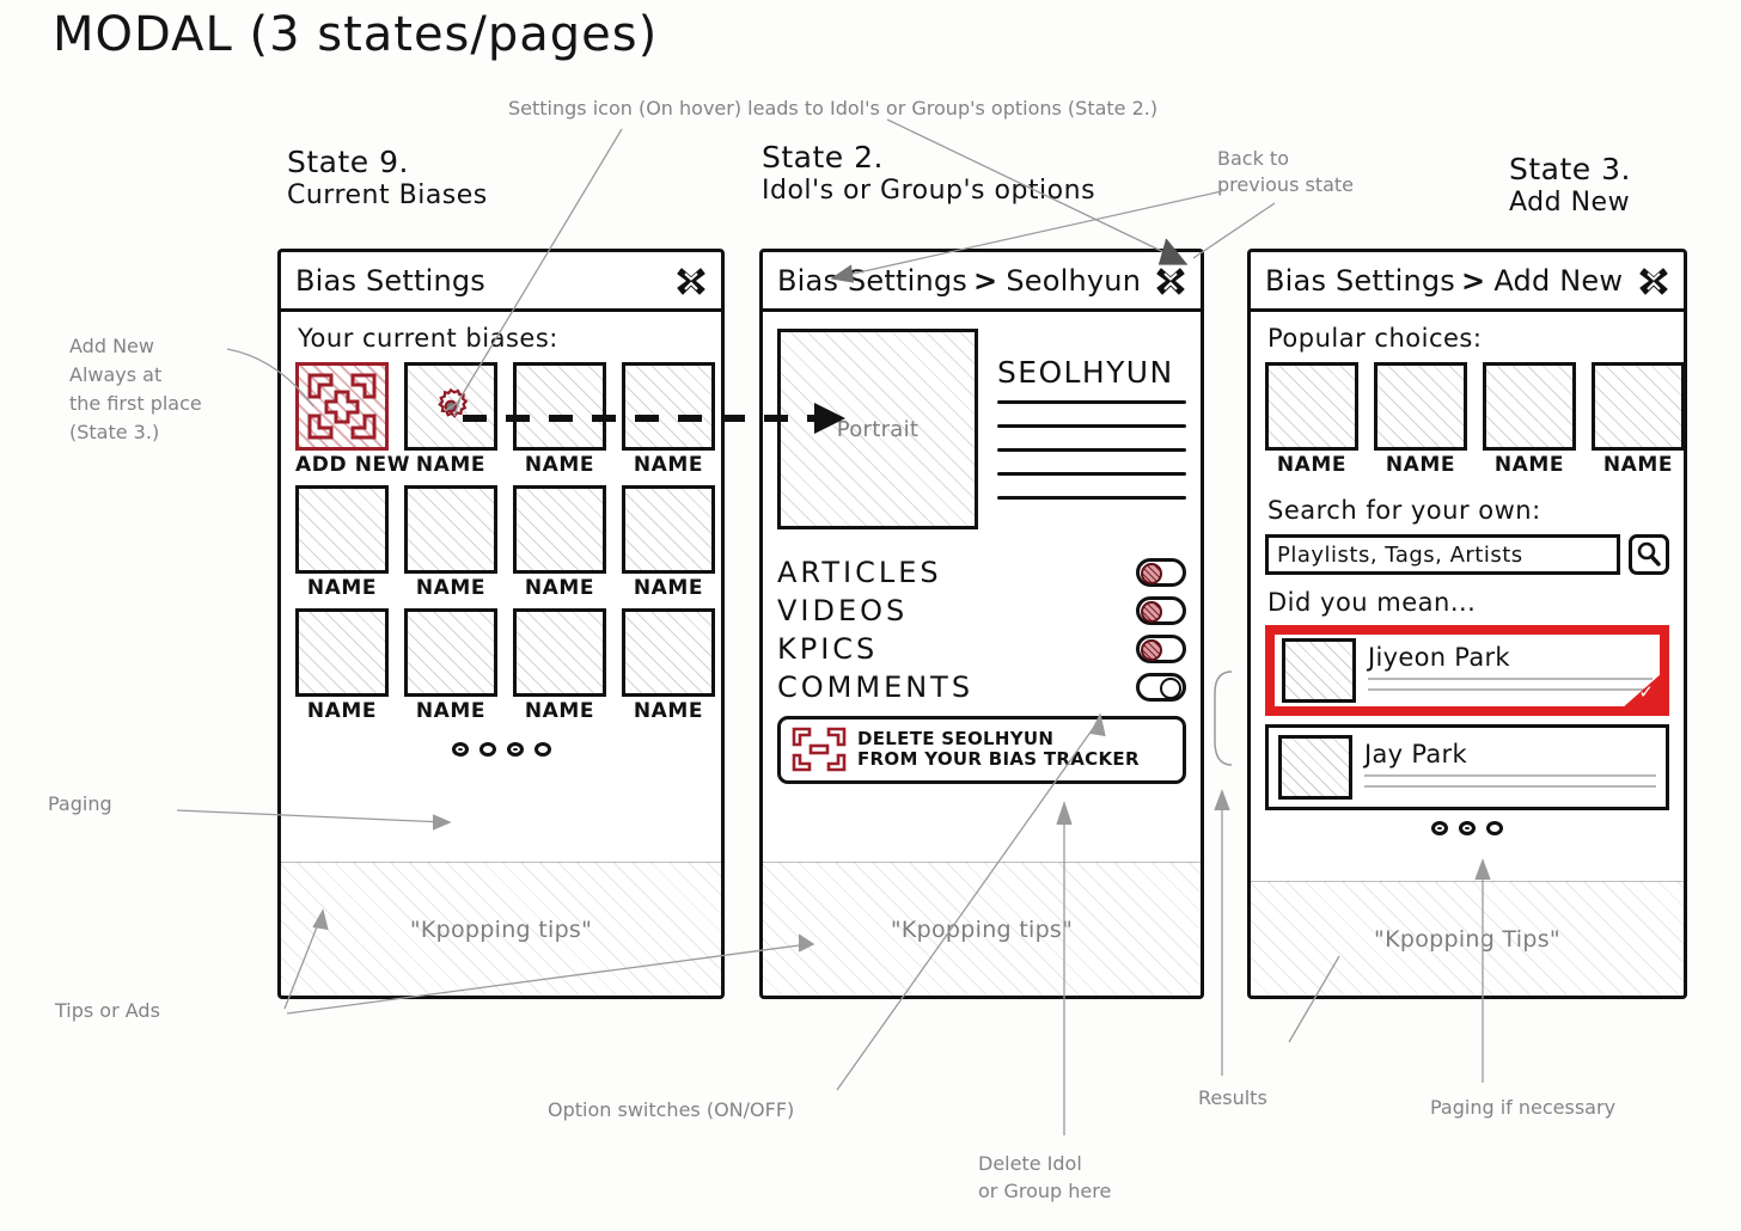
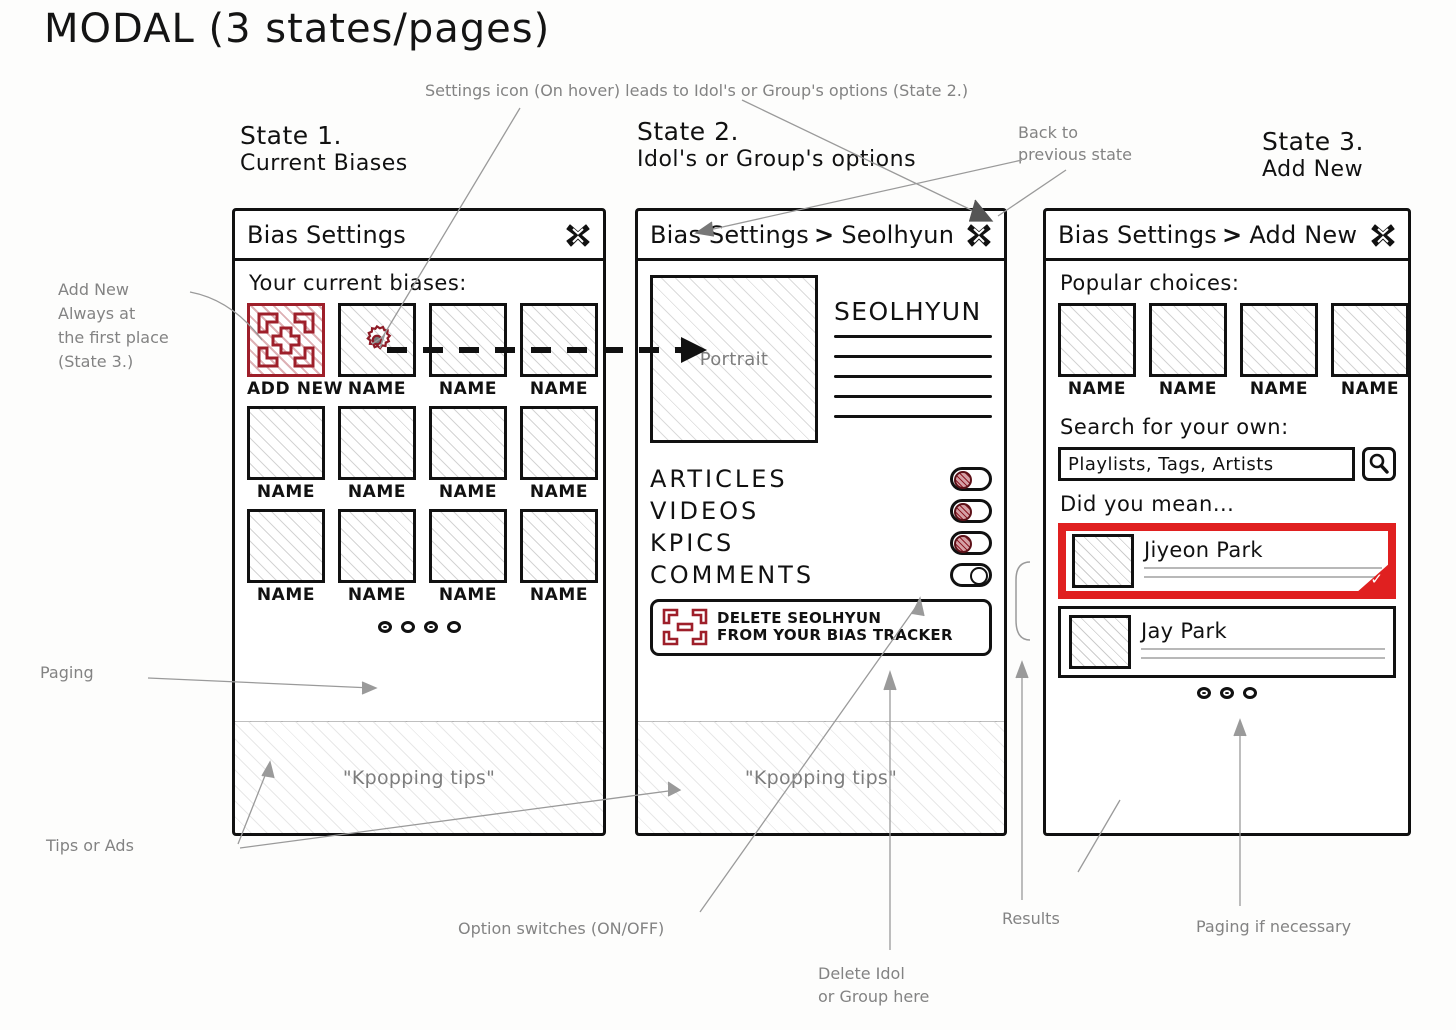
  MODAL (3 states/pages)
  Settings icon (On hover) leads to Idol's or Group's options (State 2.)
  Back to
  previous state
  Add New
  Always at
  the first place
  (State 3.)
  Paging
  Tips or Ads
  Option switches (ON/OFF)
  Delete Idol
  or Group here
  Results
  Paging if necessary
- State 9.
+ State 1.
  Current Biases
  State 2.
  Idol's or Group's options
  State 3.
  Add New
  Bias Settings
  Your current biases:
  ADD NE
  NAME
  NAME
  NAME
  NAME
  NAME
  NAME
  NAME
  NAME
  NAME
  NAME
  NAME
  "Kpopping tips"
  Bias Settings > Seolhyun
  Portrait
  SEOLHYUN
  ARTICLES
  VIDEOS
  KPICS
  COMMENTS
  DELETE SEOLHYUN
  FROM YOUR BIAS TRACKER
  "Kpopping tips"
  Bias Settings > Add New
  Popular choices:
  NAME
  NAME
  NAME
  NAME
  Search for your own:
  Playlists, Tags, Artists
  Did you mean...
  Jiyeon Park
  ✓
  Jay Park
- "Kpopping Tips"
